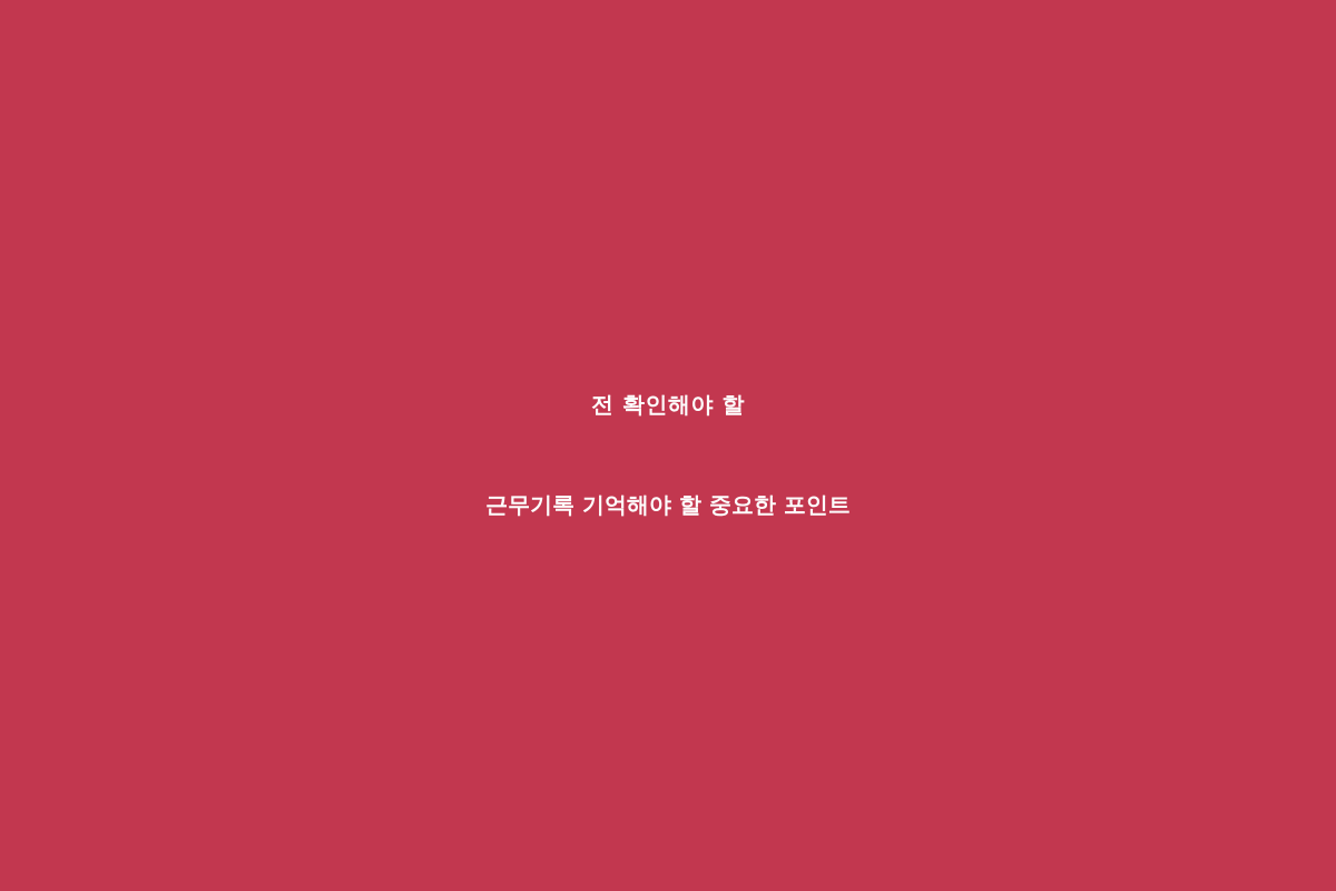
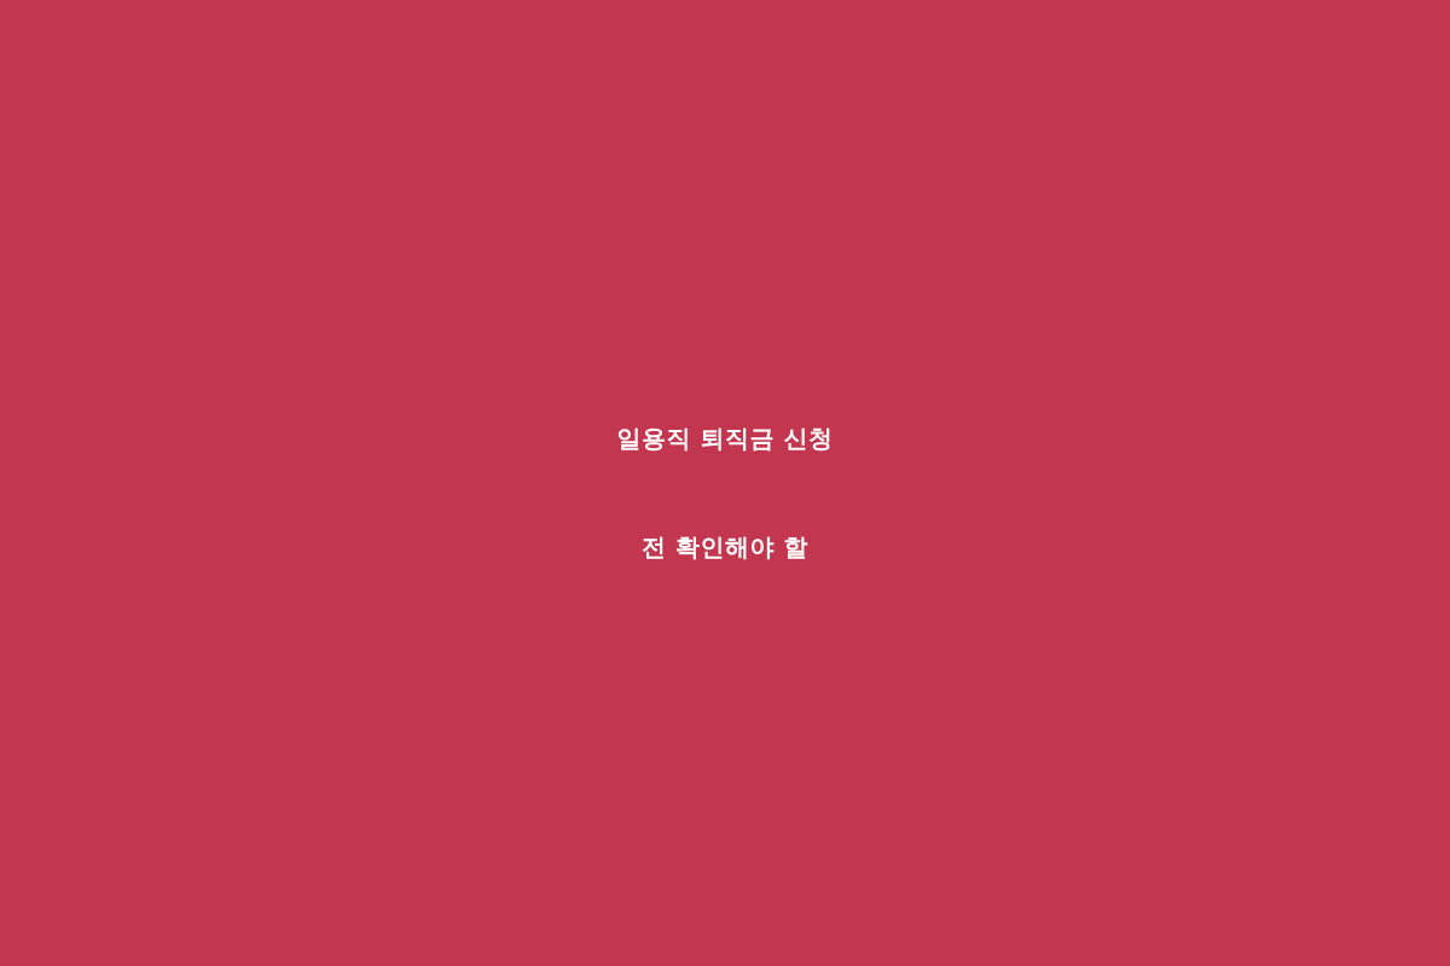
+ 일용직 퇴직금 신청
  전 확인해야 할
- 근무기록 기억해야 할 중요한 포인트
